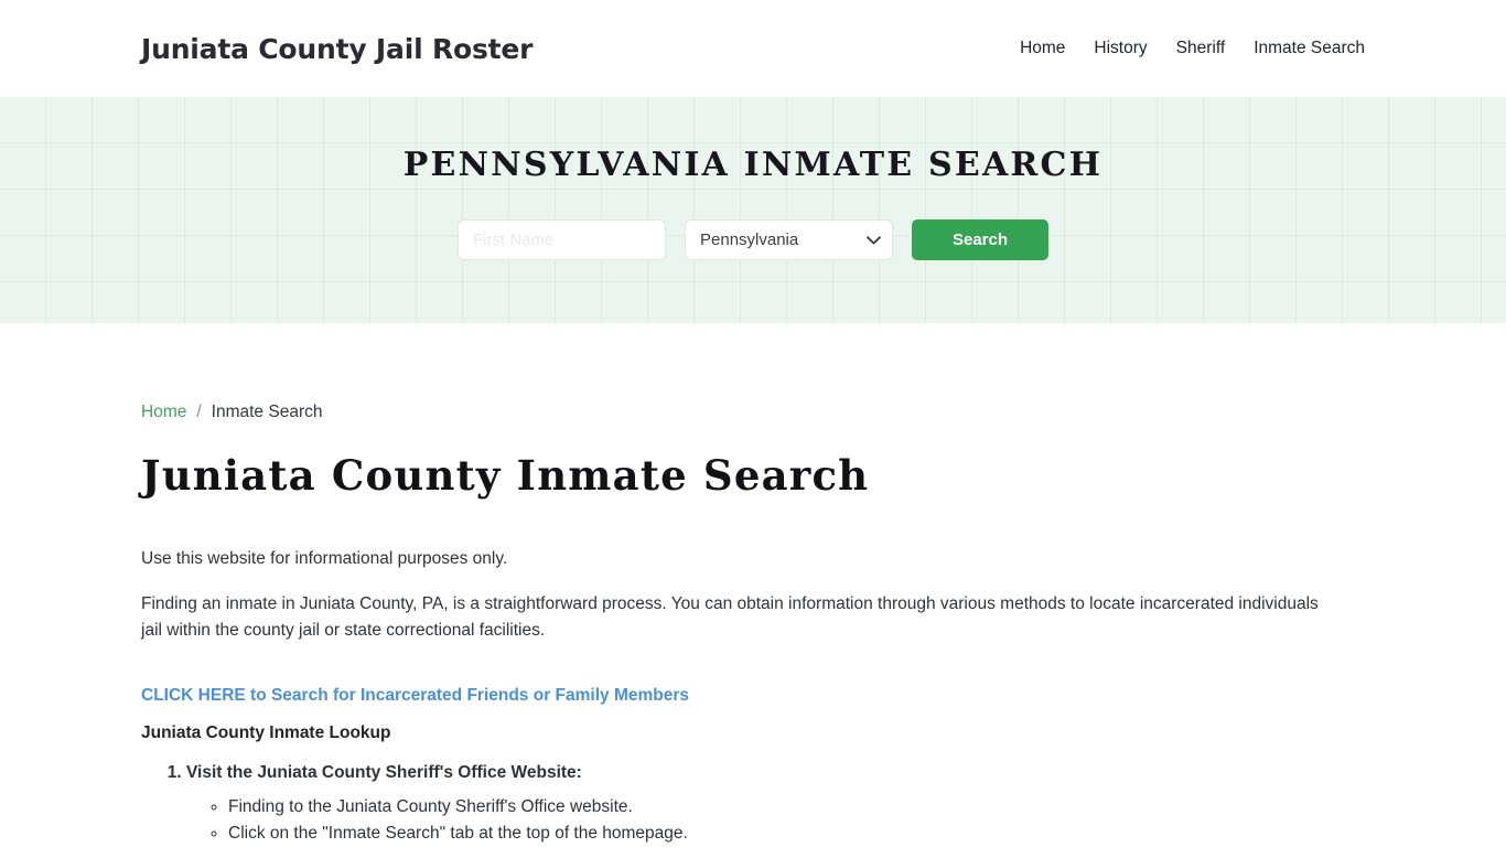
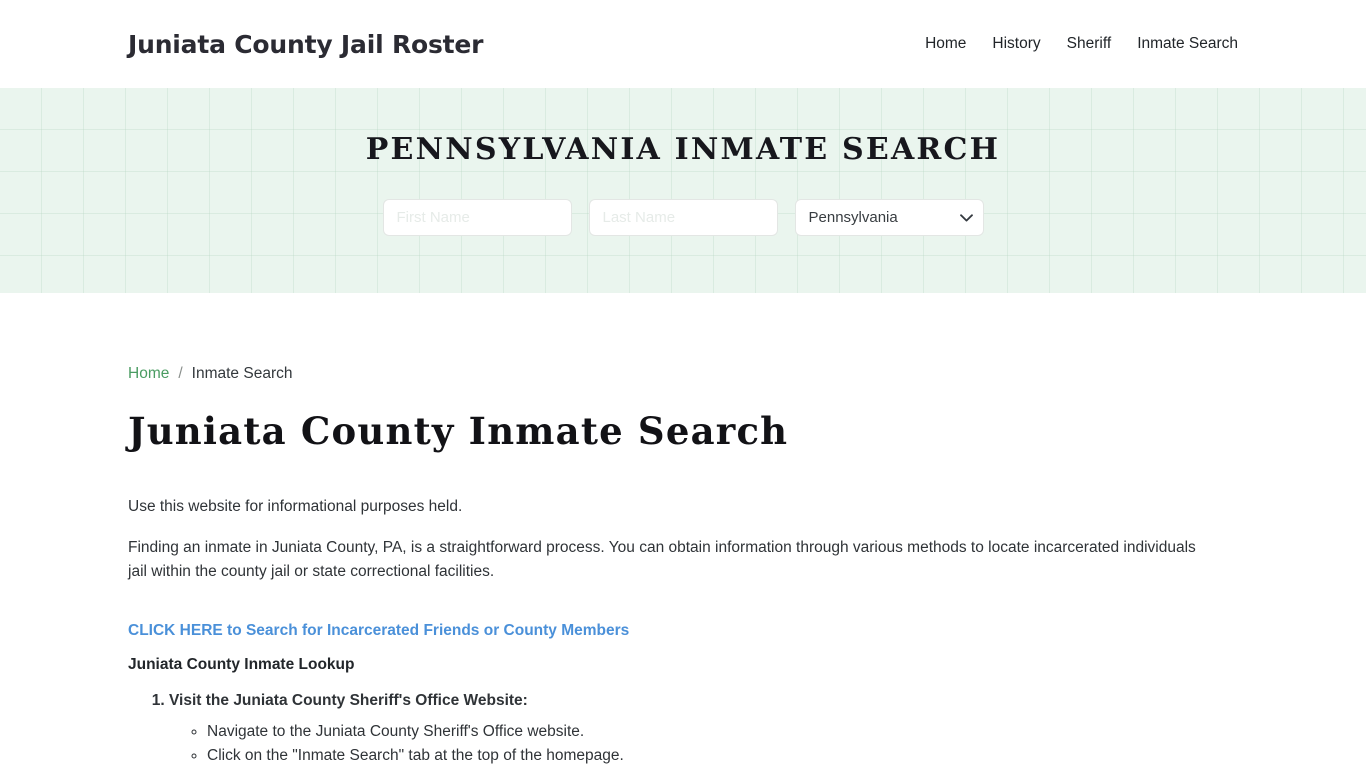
  Juniata County Jail Roster
  Home
  History
  Sheriff
  Inmate Search
  PENNSYLVANIA INMATE SEARCH
  First Name
+ Last Name
  Pennsylvania
- Search
  Home
  /
  Inmate Search
  Juniata County Inmate Search
- Use this website for informational purposes only.
+ Use this website for informational purposes held.
  Finding an inmate in Juniata County, PA, is a straightforward process. You can obtain information through various methods to locate incarcerated individuals jail within the county jail or state correctional facilities.
- CLICK HERE to Search for Incarcerated Friends or Family Members
+ CLICK HERE to Search for Incarcerated Friends or County Members
  Juniata County Inmate Lookup
  Visit the Juniata County Sheriff's Office Website:
- Finding to the Juniata County Sheriff's Office website.
+ Navigate to the Juniata County Sheriff's Office website.
  Click on the "Inmate Search" tab at the top of the homepage.
